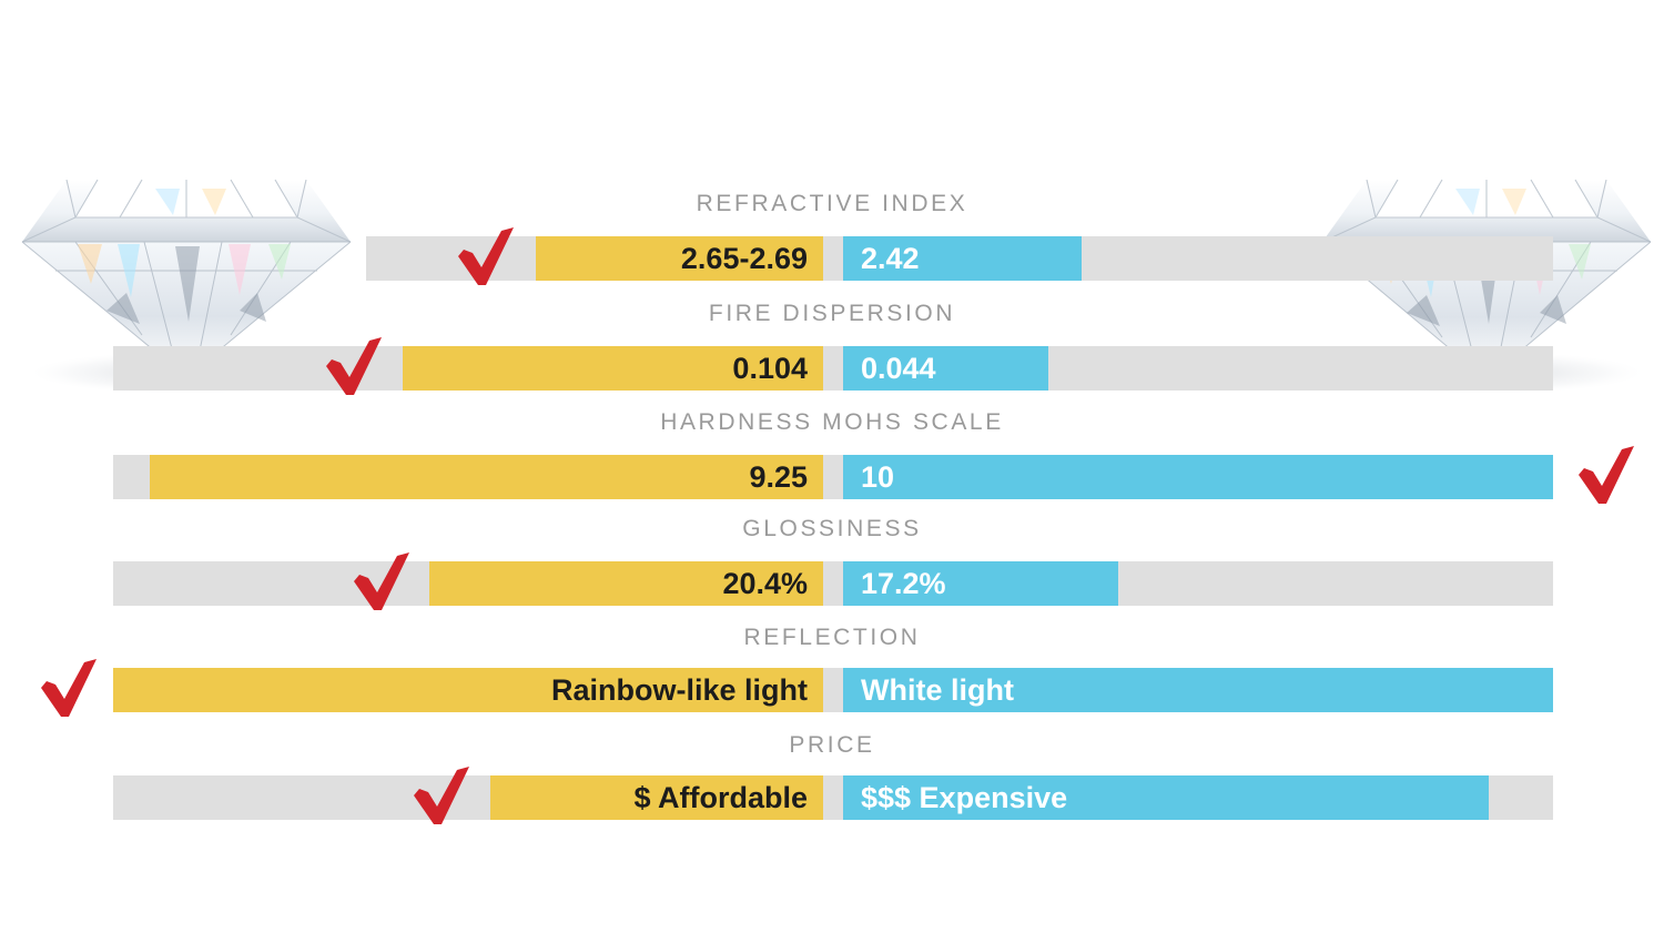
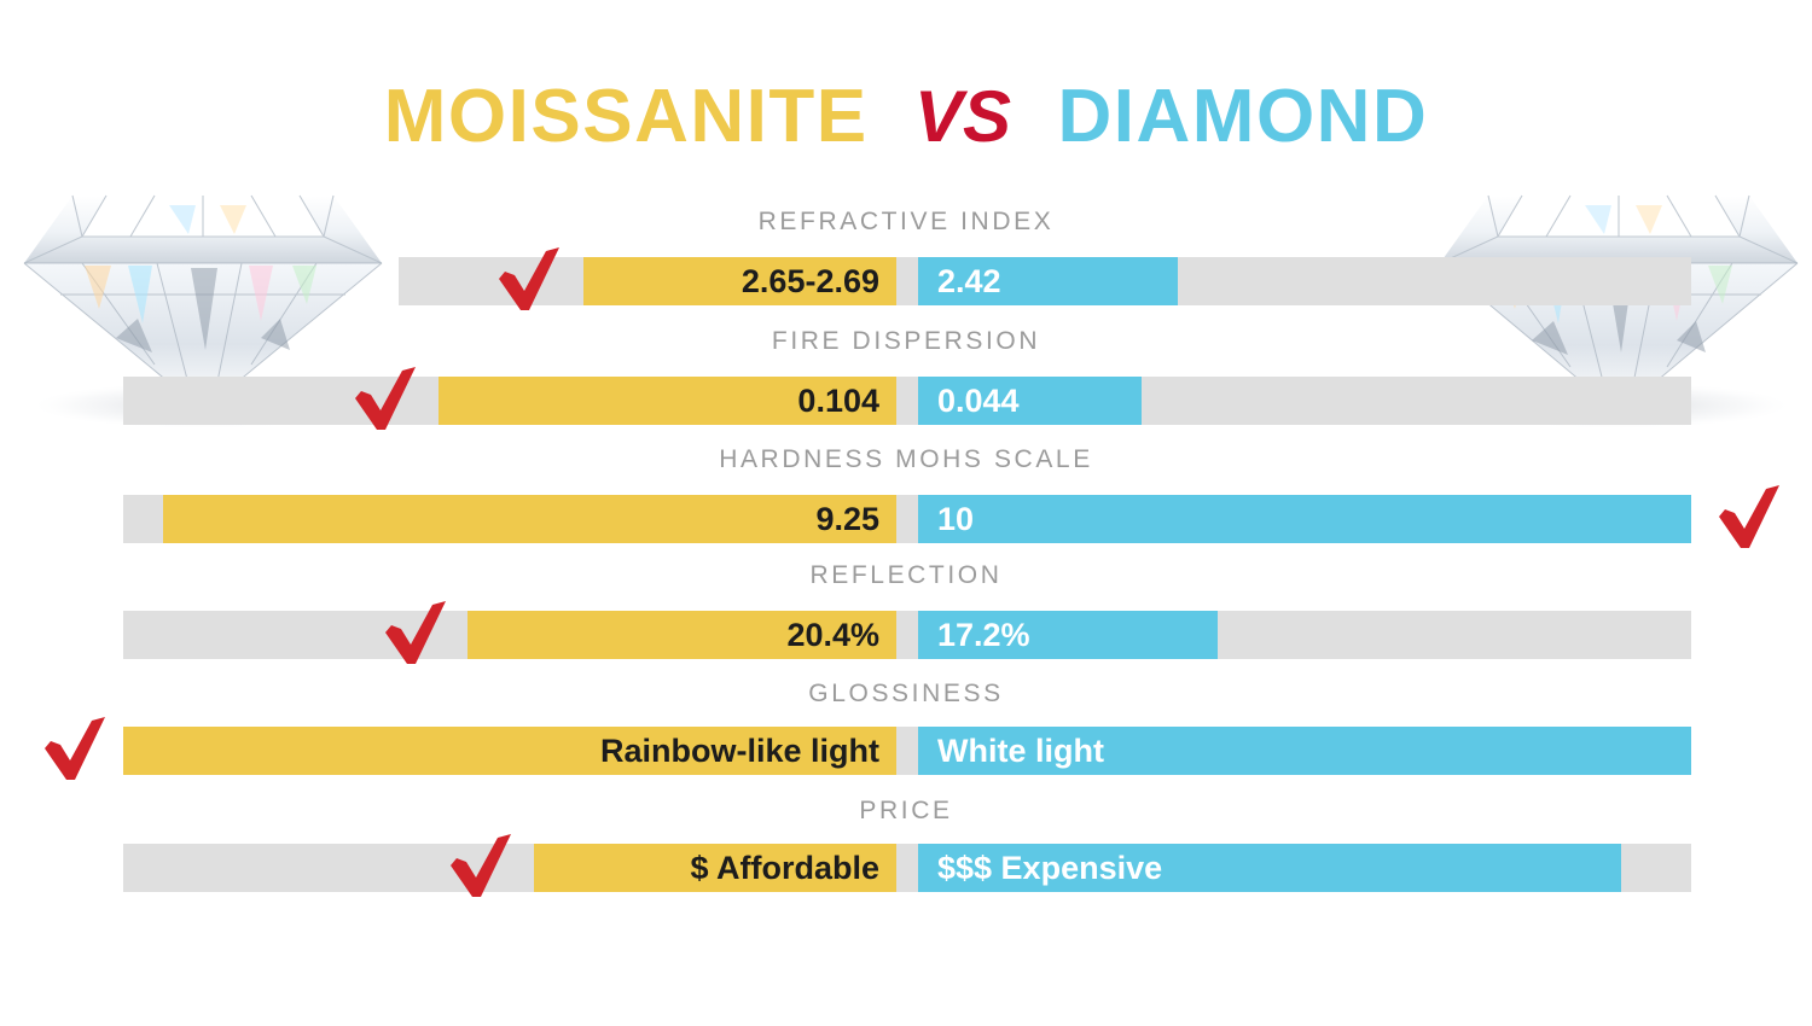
+ MOISSANITE VS DIAMOND
  REFRACTIVE INDEX
  2.65-2.69
  2.42
  FIRE DISPERSION
  0.104
  0.044
  HARDNESS MOHS SCALE
  9.25
  10
- GLOSSINESS
+ REFLECTION
  20.4%
  17.2%
- REFLECTION
+ GLOSSINESS
  Rainbow-like light
  White light
  PRICE
  $ Affordable
  $$$ Expensive
